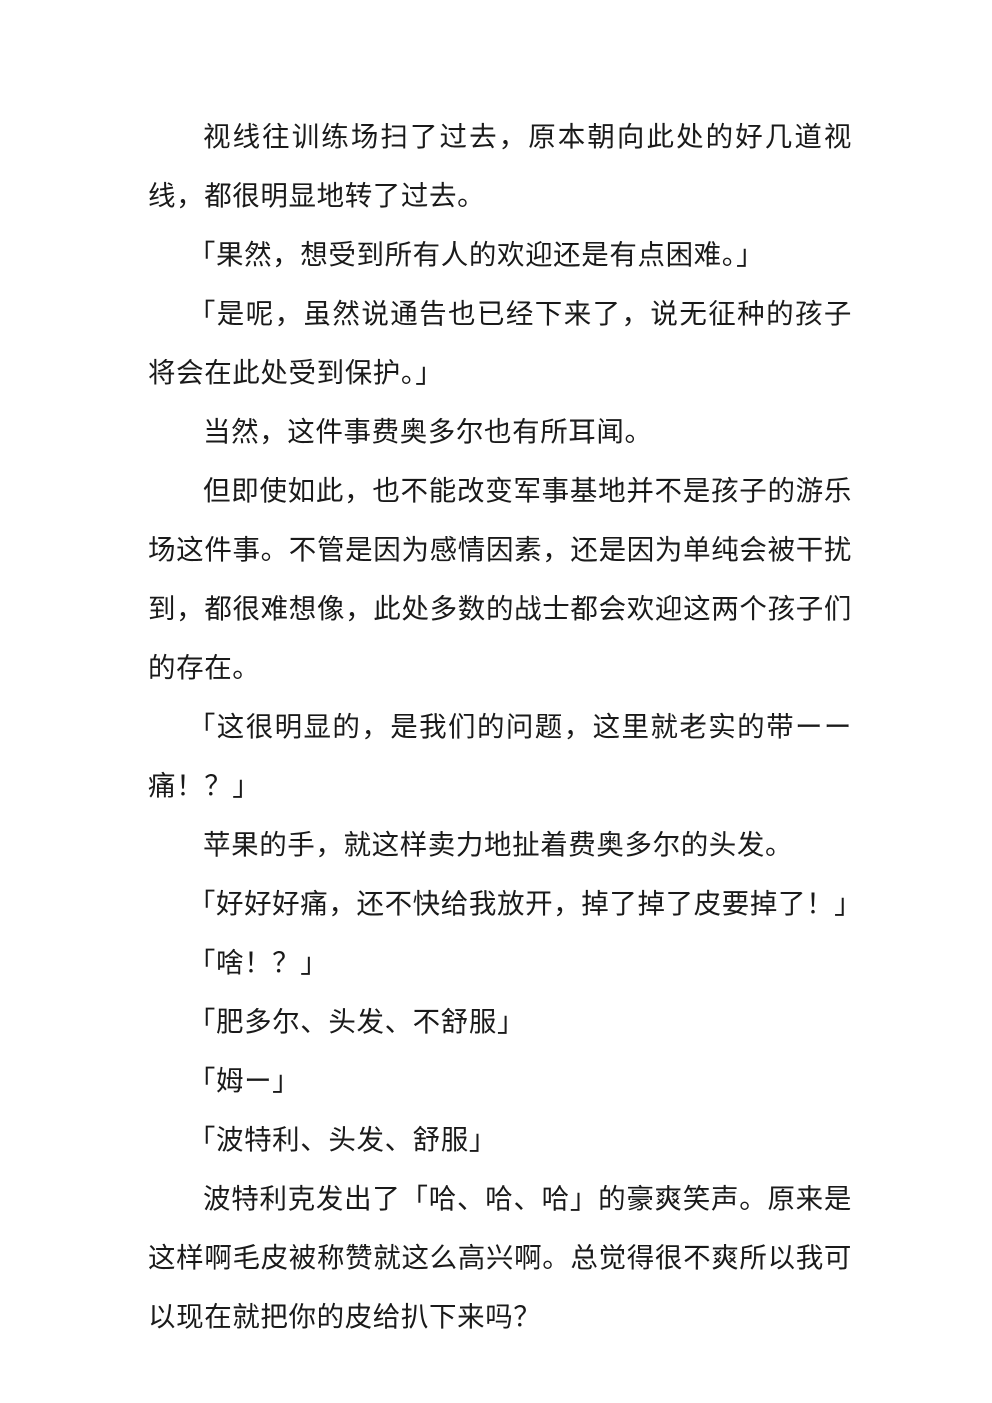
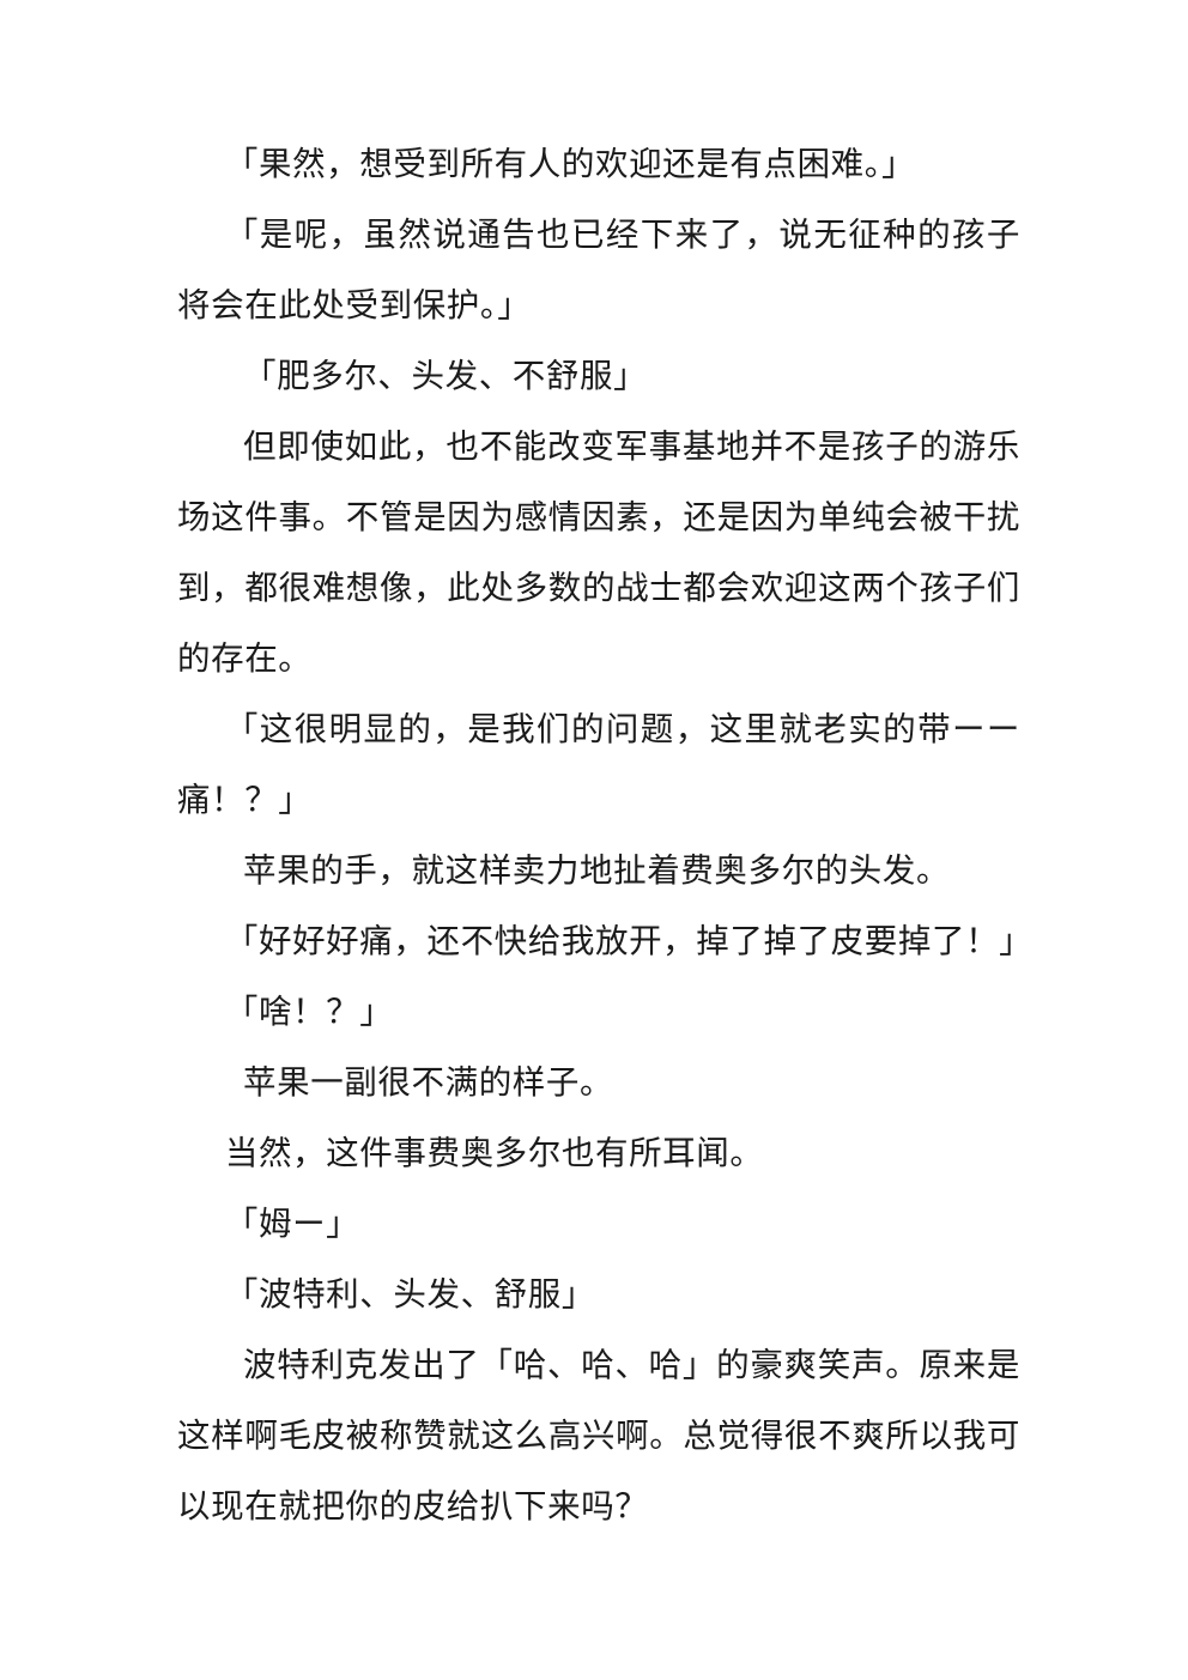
- 视线往训练场扫了过去，原本朝向此处的好几道视线，都很明显地转了过去。
  「果然，想受到所有人的欢迎还是有点困难。」
  「是呢，虽然说通告也已经下来了，说无征种的孩子将会在此处受到保护。」
- 当然，这件事费奥多尔也有所耳闻。
+ 「肥多尔、头发、不舒服」
  但即使如此，也不能改变军事基地并不是孩子的游乐场这件事。不管是因为感情因素，还是因为单纯会被干扰到，都很难想像，此处多数的战士都会欢迎这两个孩子们的存在。
  「这很明显的，是我们的问题，这里就老实的带ーー痛！？」
  苹果的手，就这样卖力地扯着费奥多尔的头发。
  「好好好痛，还不快给我放开，掉了掉了皮要掉了！」
  「啥！？」
+ 苹果一副很不满的样子。
- 「肥多尔、头发、不舒服」
+ 当然，这件事费奥多尔也有所耳闻。
  「姆ー」
  「波特利、头发、舒服」
  波特利克发出了「哈、哈、哈」的豪爽笑声。原来是这样啊毛皮被称赞就这么高兴啊。总觉得很不爽所以我可以现在就把你的皮给扒下来吗？
